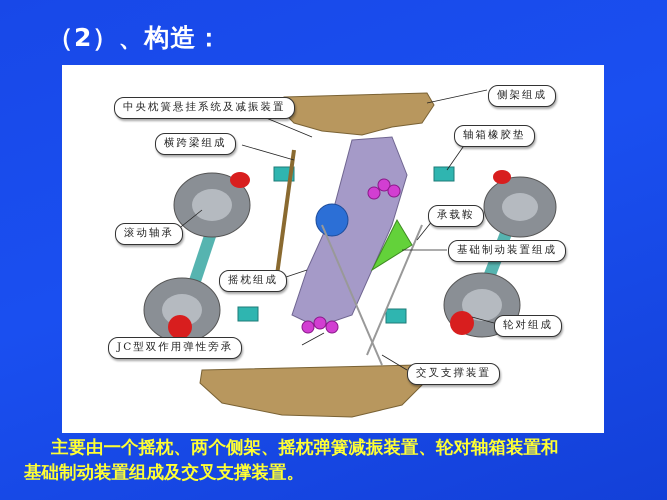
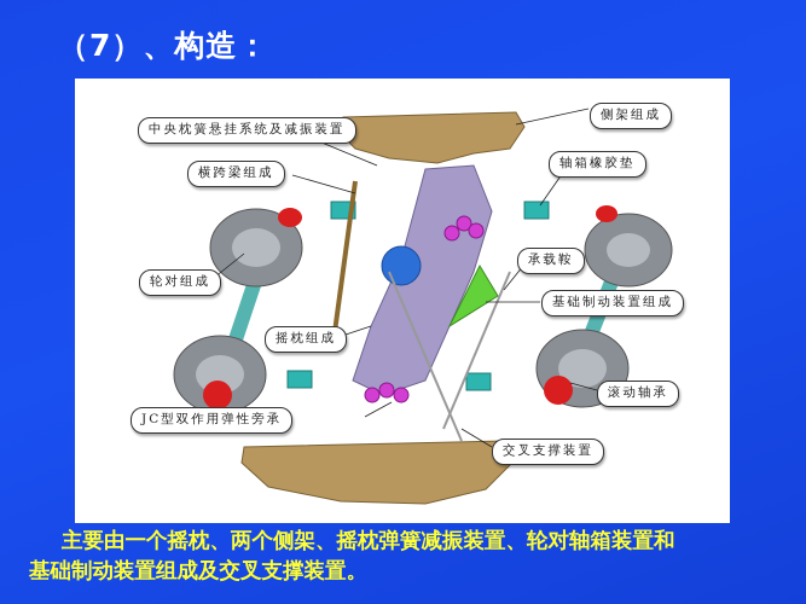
- （2）、构造：
+ （7）、构造：
  中央枕簧悬挂系统及减振装置
  横跨梁组成
  侧架组成
  轴箱橡胶垫
- 滚动轴承
+ 轮对组成
  承载鞍
  基础制动装置组成
  摇枕组成
- 轮对组成
+ 滚动轴承
  JC型双作用弹性旁承
  交叉支撑装置
  主要由一个摇枕、两个侧架、摇枕弹簧减振装置、轮对轴箱装置和
  基础制动装置组成及交叉支撑装置。
